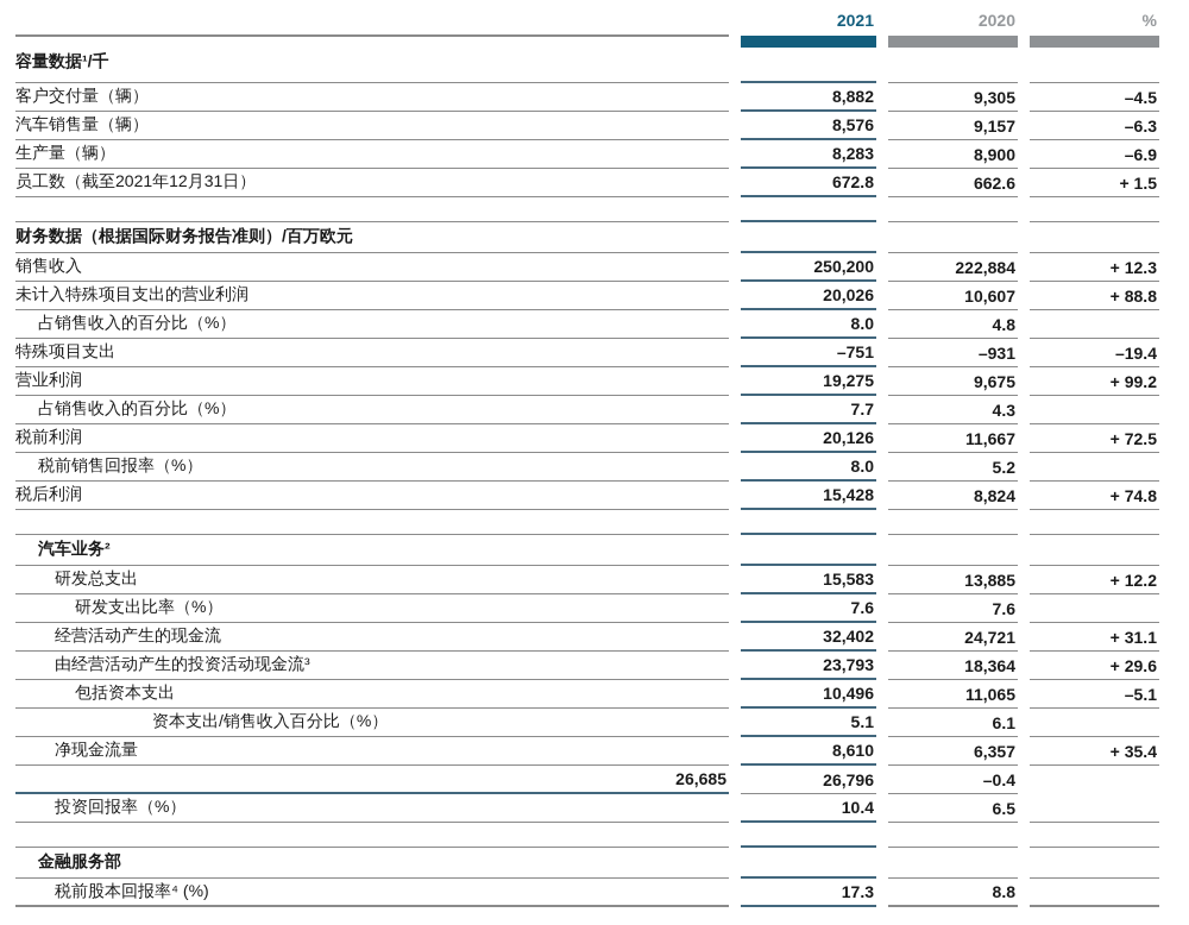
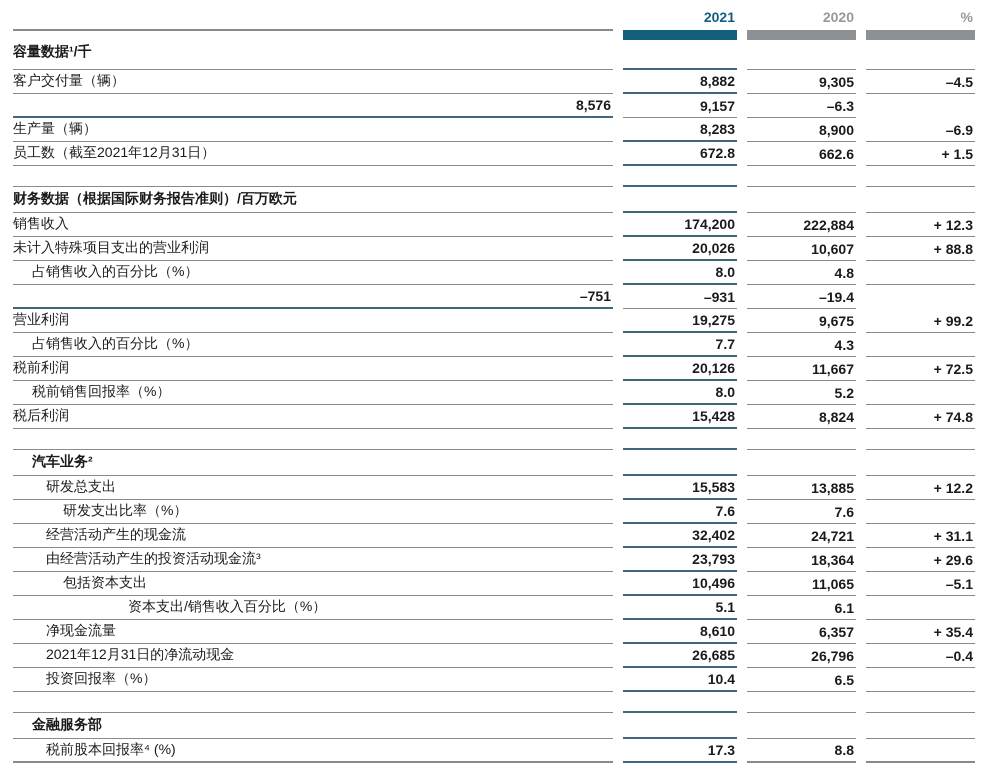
  2021
  2020
  %
  容量数据¹/千
  客户交付量（辆）
  8,882
  9,305
  –4.5
- 汽车销售量（辆）
  8,576
  9,157
  –6.3
  生产量（辆）
  8,283
  8,900
  –6.9
  员工数（截至2021年12月31日）
  672.8
  662.6
  + 1.5
  财务数据（根据国际财务报告准则）/百万欧元
  销售收入
- 250,200
+ 174,200
  222,884
  + 12.3
  未计入特殊项目支出的营业利润
  20,026
  10,607
  + 88.8
  占销售收入的百分比（%）
  8.0
  4.8
- 特殊项目支出
  –751
  –931
  –19.4
  营业利润
  19,275
  9,675
  + 99.2
  占销售收入的百分比（%）
  7.7
  4.3
  税前利润
  20,126
  11,667
  + 72.5
  税前销售回报率（%）
  8.0
  5.2
  税后利润
  15,428
  8,824
  + 74.8
  汽车业务²
  研发总支出
  15,583
  13,885
  + 12.2
  研发支出比率（%）
  7.6
  7.6
  经营活动产生的现金流
  32,402
  24,721
  + 31.1
  由经营活动产生的投资活动现金流³
  23,793
  18,364
  + 29.6
  包括资本支出
  10,496
  11,065
  –5.1
  资本支出/销售收入百分比（%）
  5.1
  6.1
  净现金流量
  8,610
  6,357
  + 35.4
+ 2021年12月31日的净流动现金
  26,685
  26,796
  –0.4
  投资回报率（%）
  10.4
  6.5
  金融服务部
  税前股本回报率⁴ (%)
  17.3
  8.8
